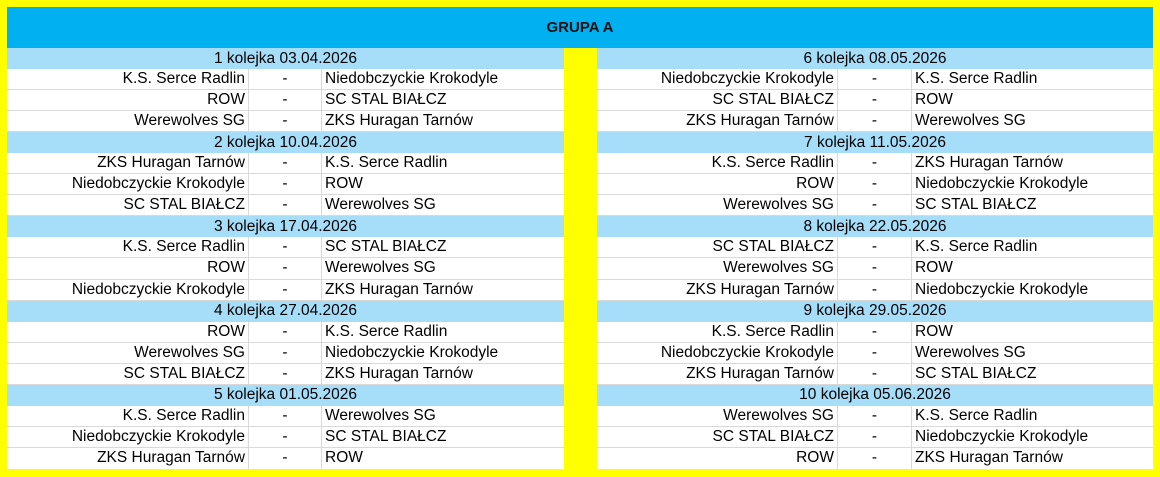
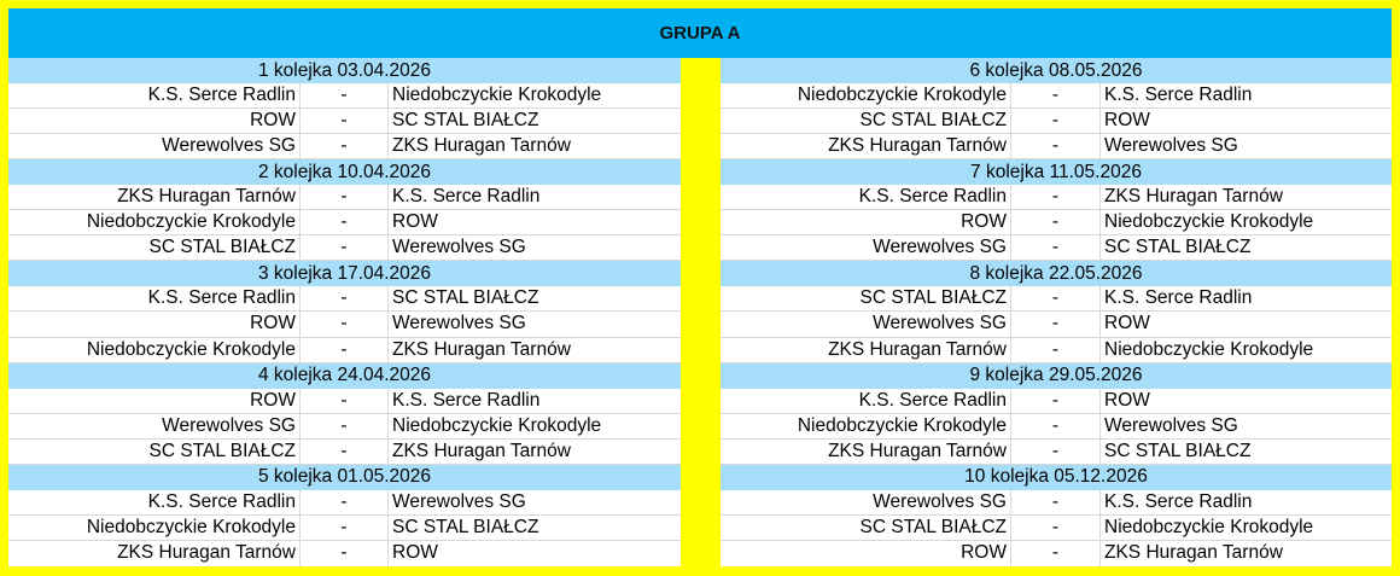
  GRUPA A
  1 kolejka 03.04.2026
  K.S. Serce Radlin
  -
  Niedobczyckie Krokodyle
  ROW
  -
  SC STAL BIAŁCZ
  Werewolves SG
  -
  ZKS Huragan Tarnów
  2 kolejka 10.04.2026
  ZKS Huragan Tarnów
  -
  K.S. Serce Radlin
  Niedobczyckie Krokodyle
  -
  ROW
  SC STAL BIAŁCZ
  -
  Werewolves SG
  3 kolejka 17.04.2026
  K.S. Serce Radlin
  -
  SC STAL BIAŁCZ
  ROW
  -
  Werewolves SG
  Niedobczyckie Krokodyle
  -
  ZKS Huragan Tarnów
- 4 kolejka 27.04.2026
+ 4 kolejka 24.04.2026
  ROW
  -
  K.S. Serce Radlin
  Werewolves SG
  -
  Niedobczyckie Krokodyle
  SC STAL BIAŁCZ
  -
  ZKS Huragan Tarnów
  5 kolejka 01.05.2026
  K.S. Serce Radlin
  -
  Werewolves SG
  Niedobczyckie Krokodyle
  -
  SC STAL BIAŁCZ
  ZKS Huragan Tarnów
  -
  ROW
  6 kolejka 08.05.2026
  Niedobczyckie Krokodyle
  -
  K.S. Serce Radlin
  SC STAL BIAŁCZ
  -
  ROW
  ZKS Huragan Tarnów
  -
  Werewolves SG
  7 kolejka 11.05.2026
  K.S. Serce Radlin
  -
  ZKS Huragan Tarnów
  ROW
  -
  Niedobczyckie Krokodyle
  Werewolves SG
  -
  SC STAL BIAŁCZ
  8 kolejka 22.05.2026
  SC STAL BIAŁCZ
  -
  K.S. Serce Radlin
  Werewolves SG
  -
  ROW
  ZKS Huragan Tarnów
  -
  Niedobczyckie Krokodyle
  9 kolejka 29.05.2026
  K.S. Serce Radlin
  -
  ROW
  Niedobczyckie Krokodyle
  -
  Werewolves SG
  ZKS Huragan Tarnów
  -
  SC STAL BIAŁCZ
- 10 kolejka 05.06.2026
+ 10 kolejka 05.12.2026
  Werewolves SG
  -
  K.S. Serce Radlin
  SC STAL BIAŁCZ
  -
  Niedobczyckie Krokodyle
  ROW
  -
  ZKS Huragan Tarnów
